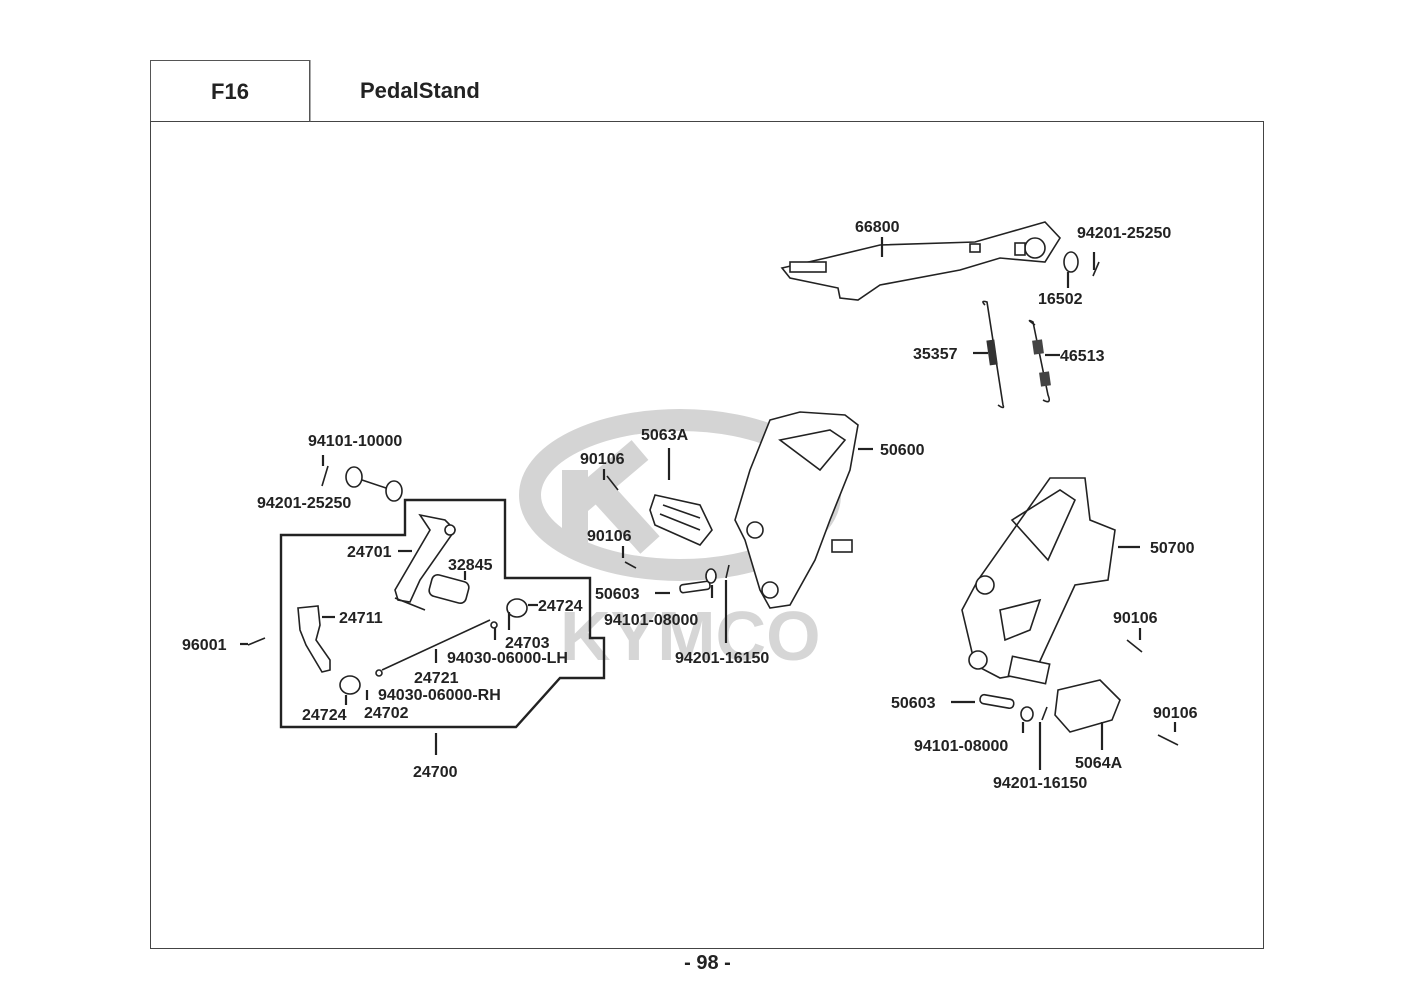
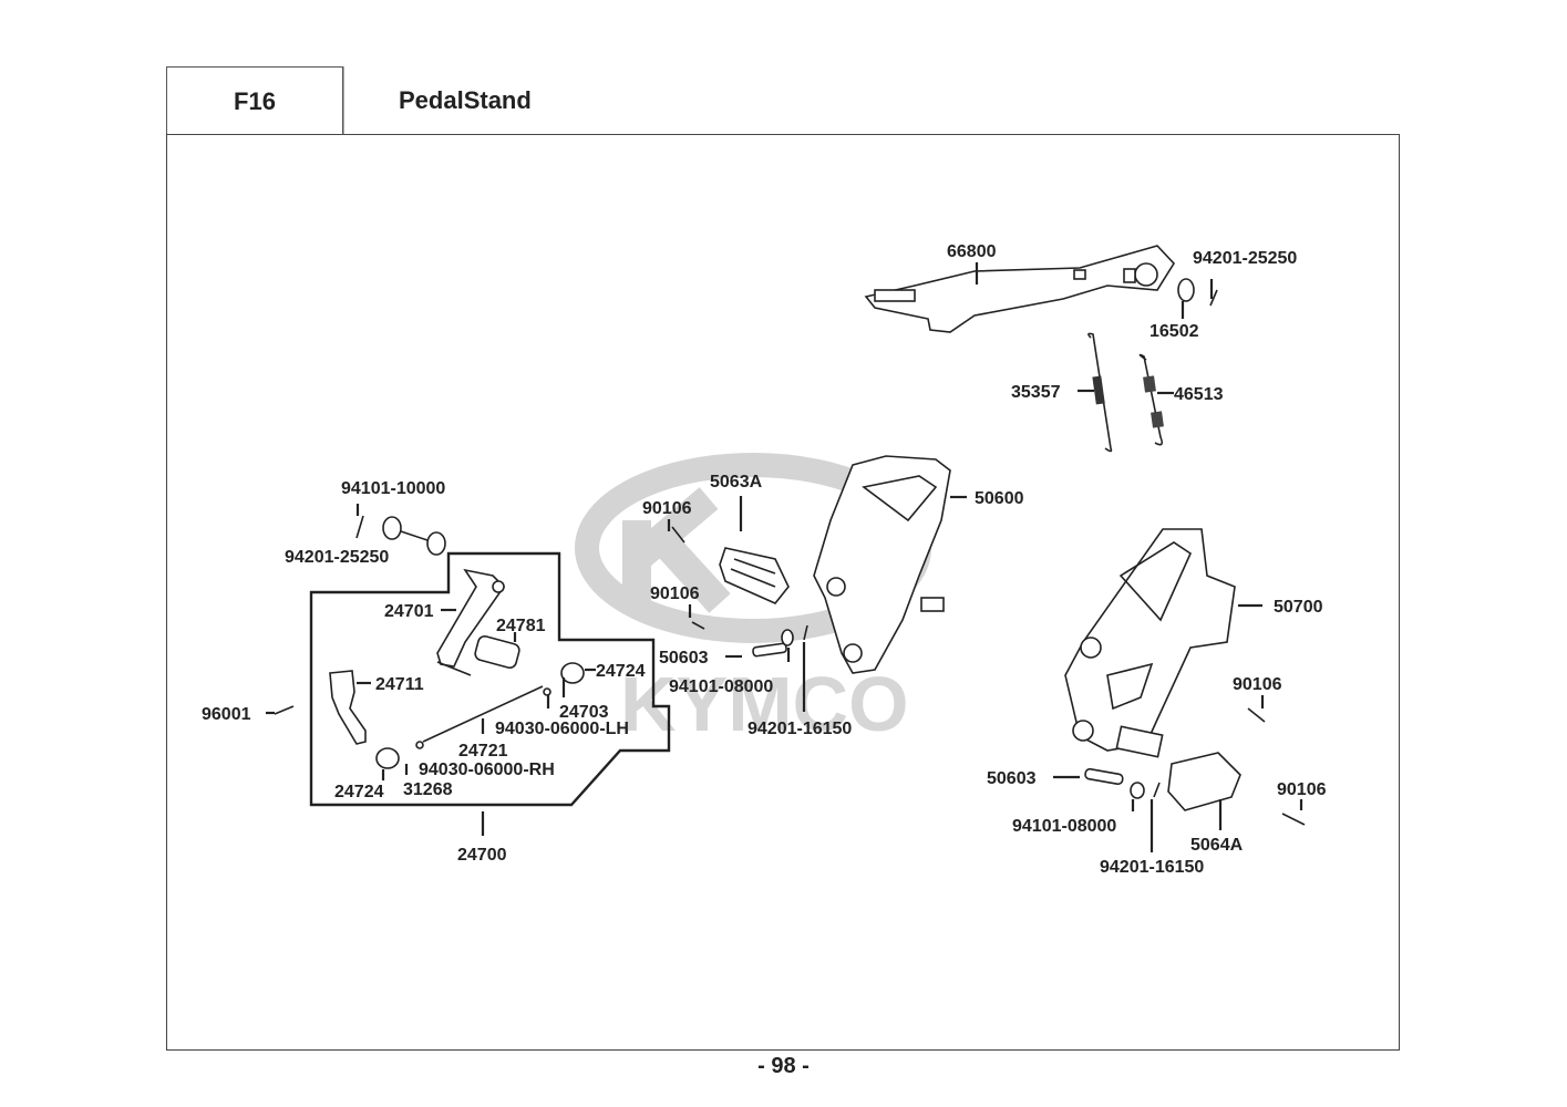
  F16
  PedalStand
  KYMCO
  66800
  94201-25250
  16502
  35357
  46513
  94101-10000
  94201-25250
  24701
- 32845
+ 24781
  24711
  24724
  24703
  94030-06000-LH
  24721
  94030-06000-RH
  24724
- 24702
+ 31268
  24700
  96001
  90106
  90106
  5063A
  50600
  50603
  94101-08000
  94201-16150
  50700
  90106
  90106
  50603
  94101-08000
  94201-16150
  5064A
  - 98 -
